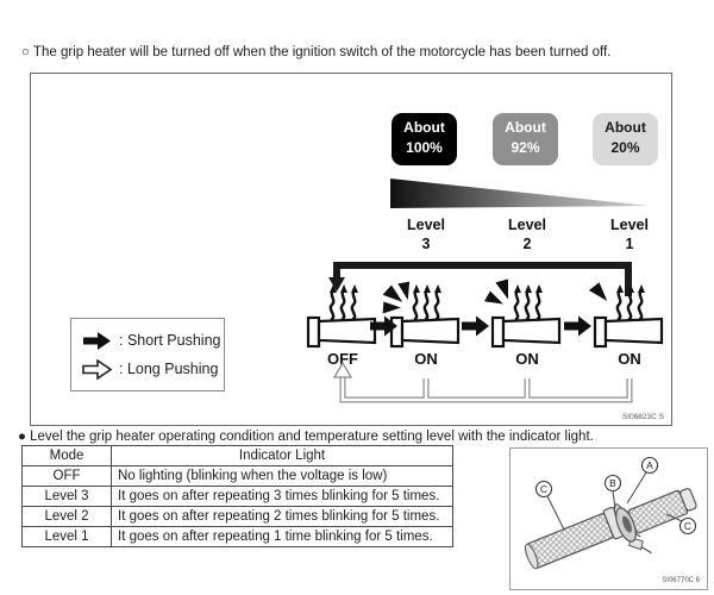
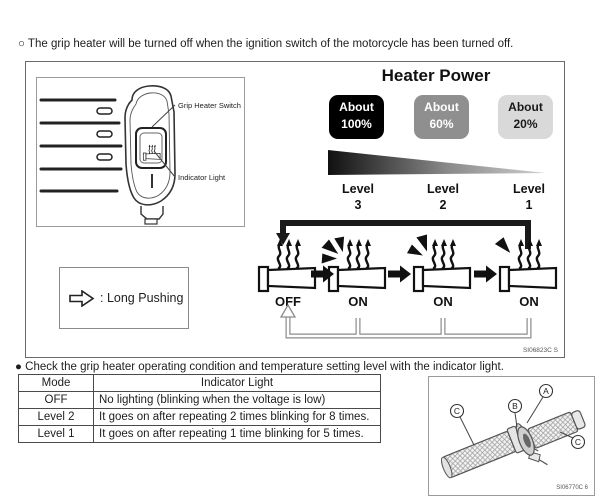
  ○ The grip heater will be turned off when the ignition switch of the motorcycle has been turned off.
+ Grip Heater Switch
+ Indicator Light
+ Heater Power
  About
  100%
  About
- 92%
+ 60%
  About
  20%
  Level
  3
  Level
  2
  Level
  1
  OFF
  ON
  ON
  ON
- : Short Pushing
  : Long Pushing
- ● Level the grip heater operating condition and temperature setting level with the indicator light.
+ ● Check the grip heater operating condition and temperature setting level with the indicator light.
  Mode	Indicator Light
  OFF	No lighting (blinking when the voltage is low)
- Level 3	It goes on after repeating 3 times blinking for 5 times.
- Level 2	It goes on after repeating 2 times blinking for 5 times.
+ Level 2	It goes on after repeating 2 times blinking for 8 times.
  Level 1	It goes on after repeating 1 time blinking for 5 times.
  C
  B
  A
  C
